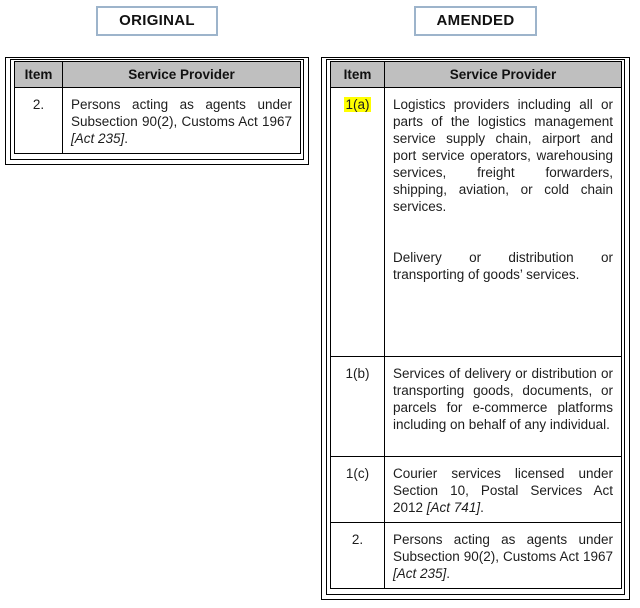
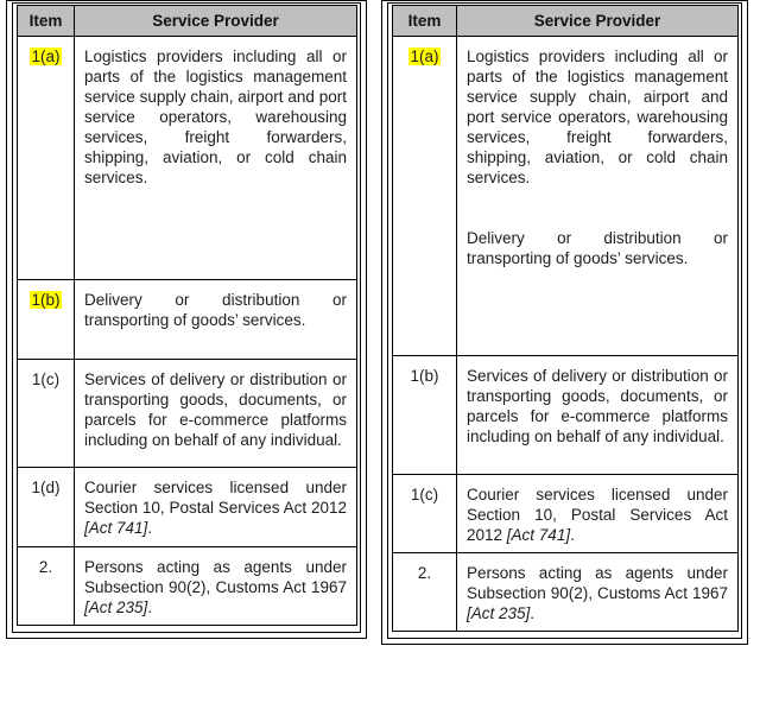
- ORIGINAL
  Item	Service Provider
+ 1(a)	Logistics providers including all or parts of the logistics management service supply chain, airport and port service operators, warehousing services, freight forwarders, shipping, aviation, or cold chain services.
+ 1(b)	Delivery or distribution or transporting of goods’ services.
+ 1(c)	Services of delivery or distribution or transporting goods, documents, or parcels for e-commerce platforms including on behalf of any individual.
+ 1(d)	Courier services licensed under Section 10, Postal Services Act 2012 [Act 741].
  2.	Persons acting as agents under Subsection 90(2), Customs Act 1967 [Act 235].
- AMENDED
  Item	Service Provider
  1(a)	Logistics providers including all or parts of the logistics management service supply chain, airport and port service operators, warehousing services, freight forwarders, shipping, aviation, or cold chain services. Delivery or distribution or transporting of goods’ services.
  1(b)	Services of delivery or distribution or transporting goods, documents, or parcels for e-commerce platforms including on behalf of any individual.
  1(c)	Courier services licensed under Section 10, Postal Services Act 2012 [Act 741].
  2.	Persons acting as agents under Subsection 90(2), Customs Act 1967 [Act 235].
